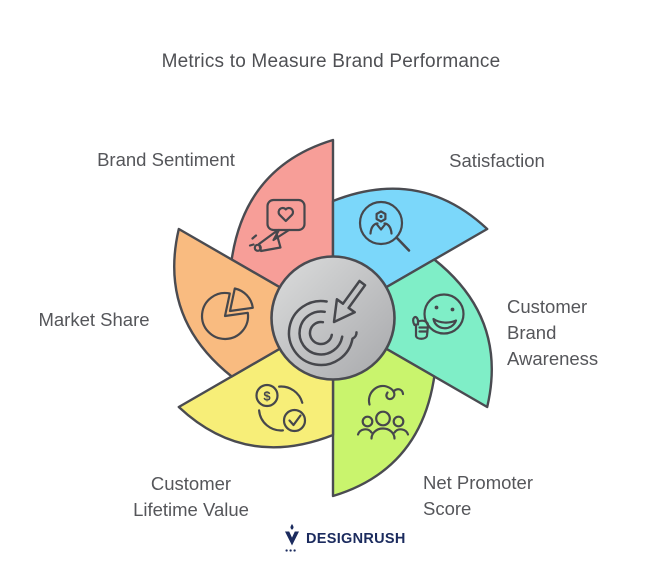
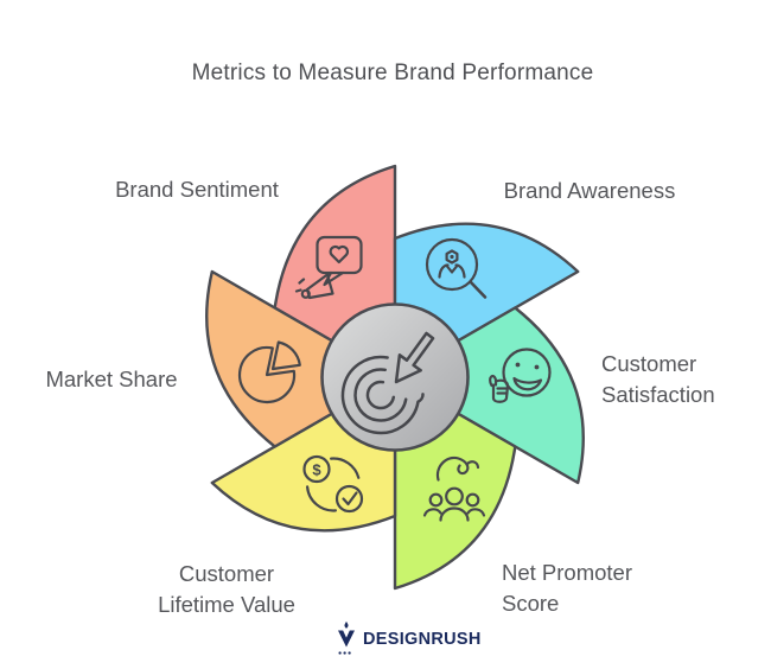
  Metrics to Measure Brand Performance
  $
  Brand Sentiment
- Satisfaction
+ Brand Awareness
  Customer
- Brand Awareness
+ Satisfaction
  Net Promoter
  Score
  Customer
  Lifetime Value
  Market Share
  DESIGNRUSH
